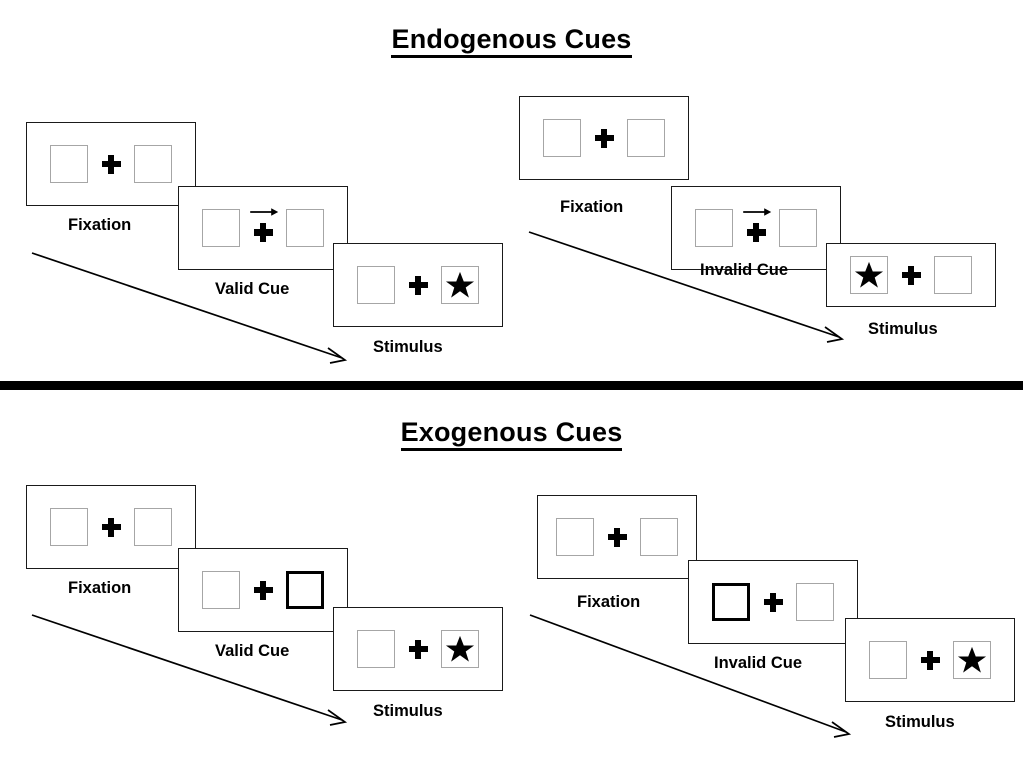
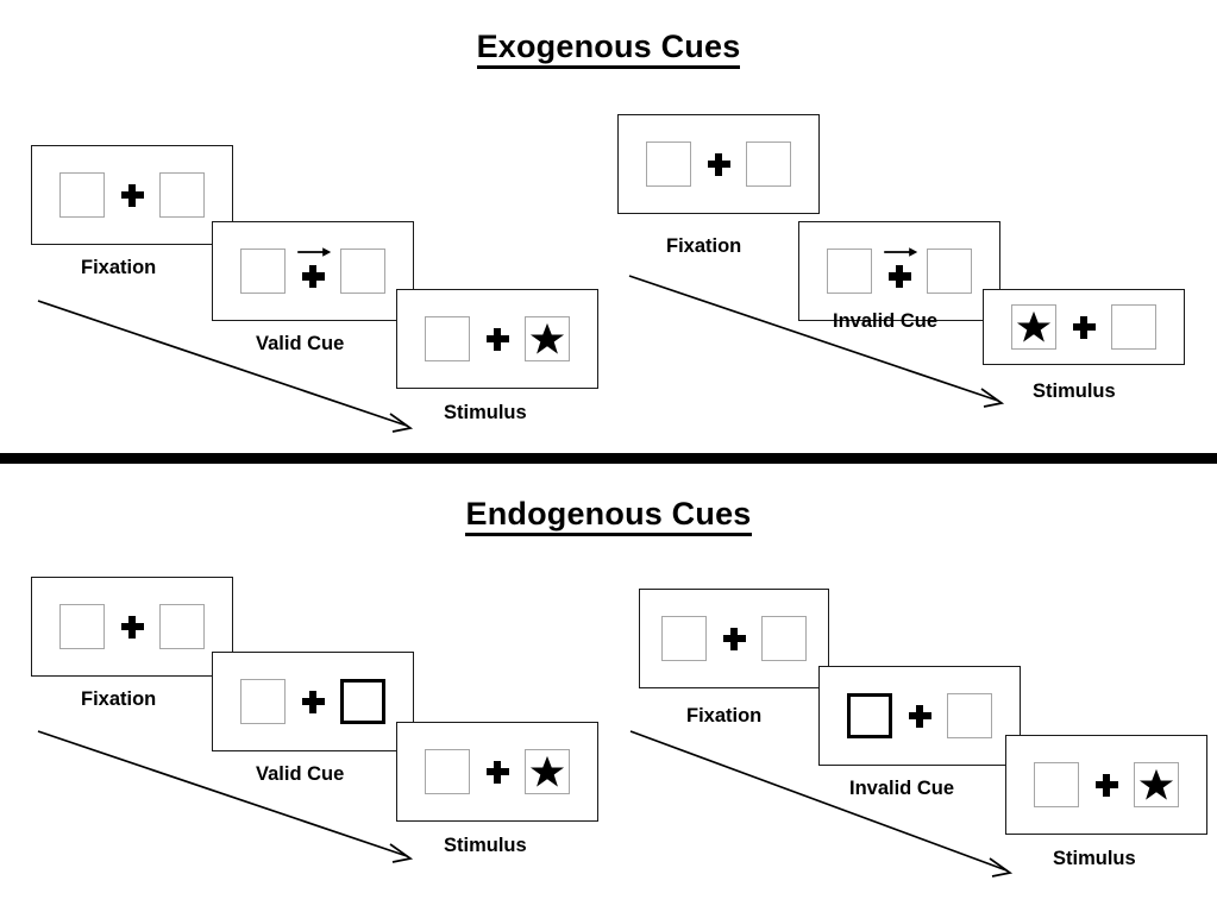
- Endogenous Cues
+ Exogenous Cues
  Fixation
  Valid Cue
  Stimulus
  Fixation
  Invalid Cue
  Stimulus
- Exogenous Cues
+ Endogenous Cues
  Fixation
  Valid Cue
  Stimulus
  Fixation
  Invalid Cue
  Stimulus
